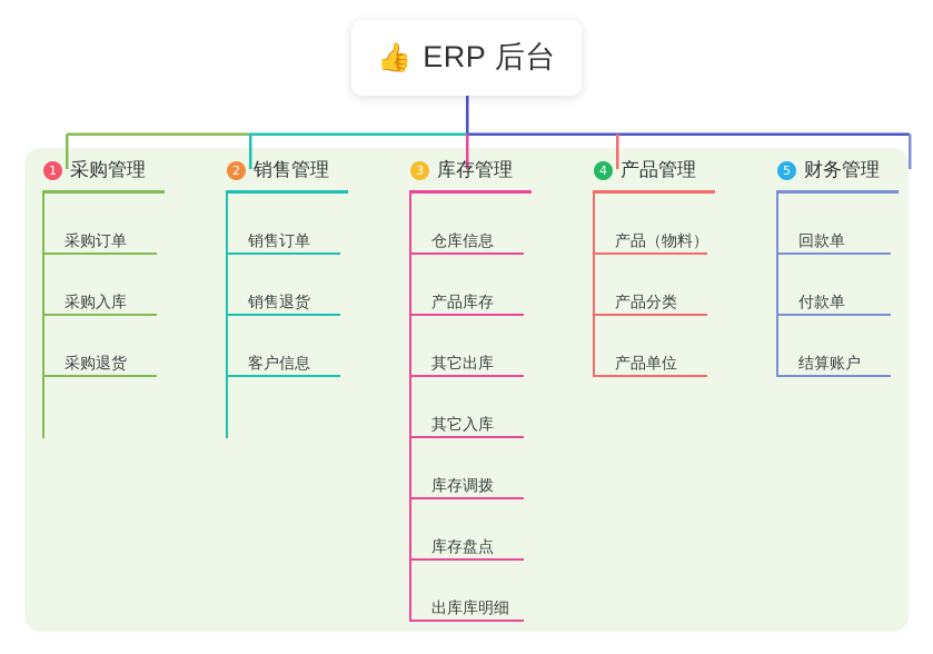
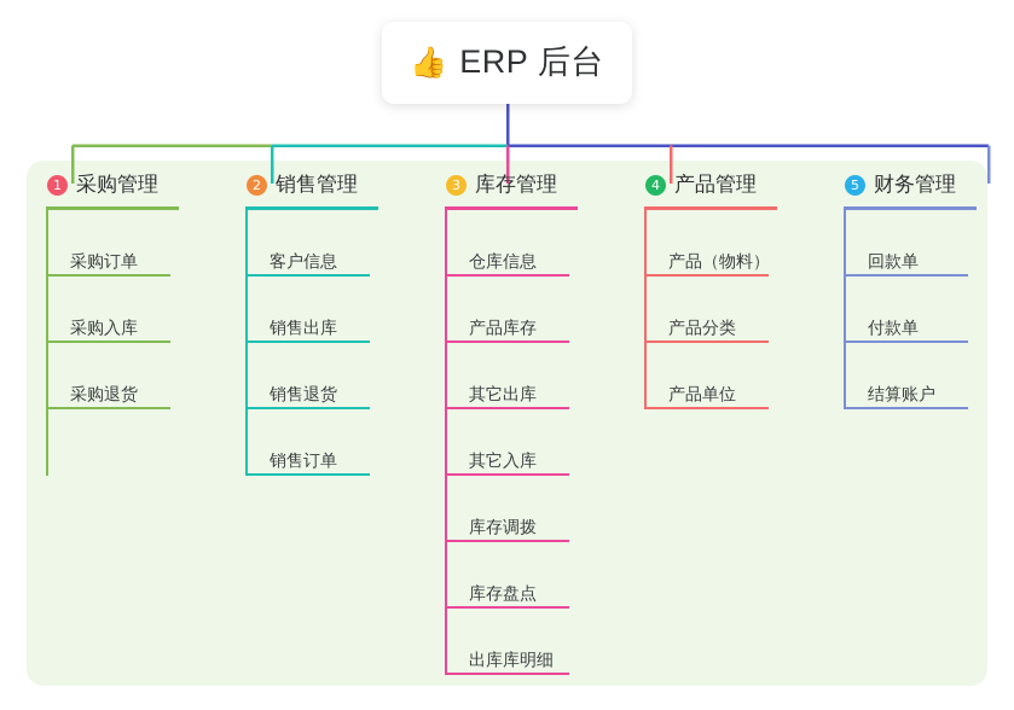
  👍
  ERP 后台
  1
  采购管理
  采购订单
  采购入库
  采购退货
  2
  销售管理
- 销售订单
+ 客户信息
+ 销售出库
  销售退货
- 客户信息
+ 销售订单
  3
  库存管理
  仓库信息
  产品库存
  其它出库
  其它入库
  库存调拨
  库存盘点
  出库库明细
  4
  产品管理
  产品（物料）
  产品分类
  产品单位
  5
  财务管理
  回款单
  付款单
  结算账户
